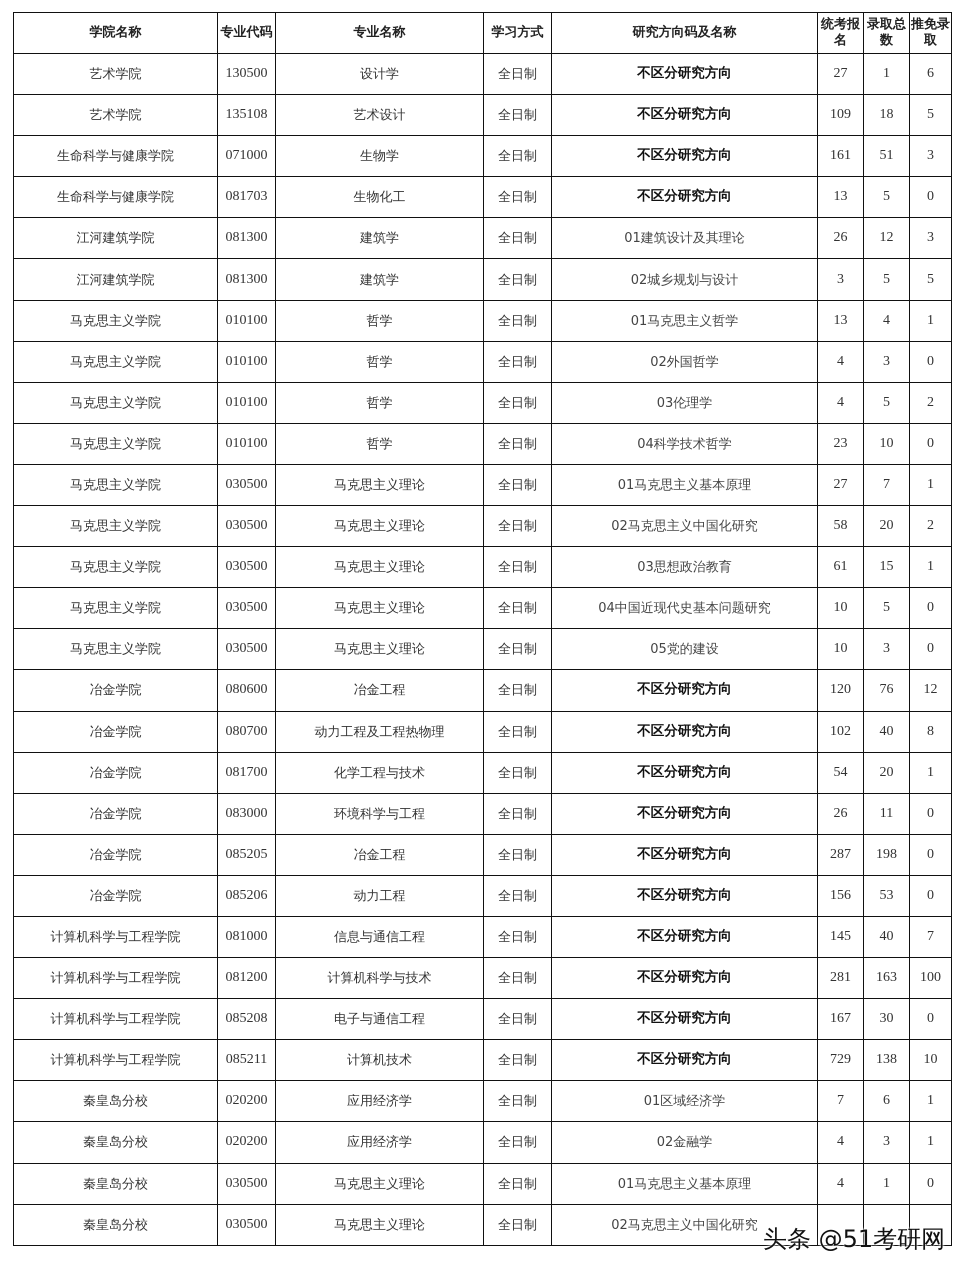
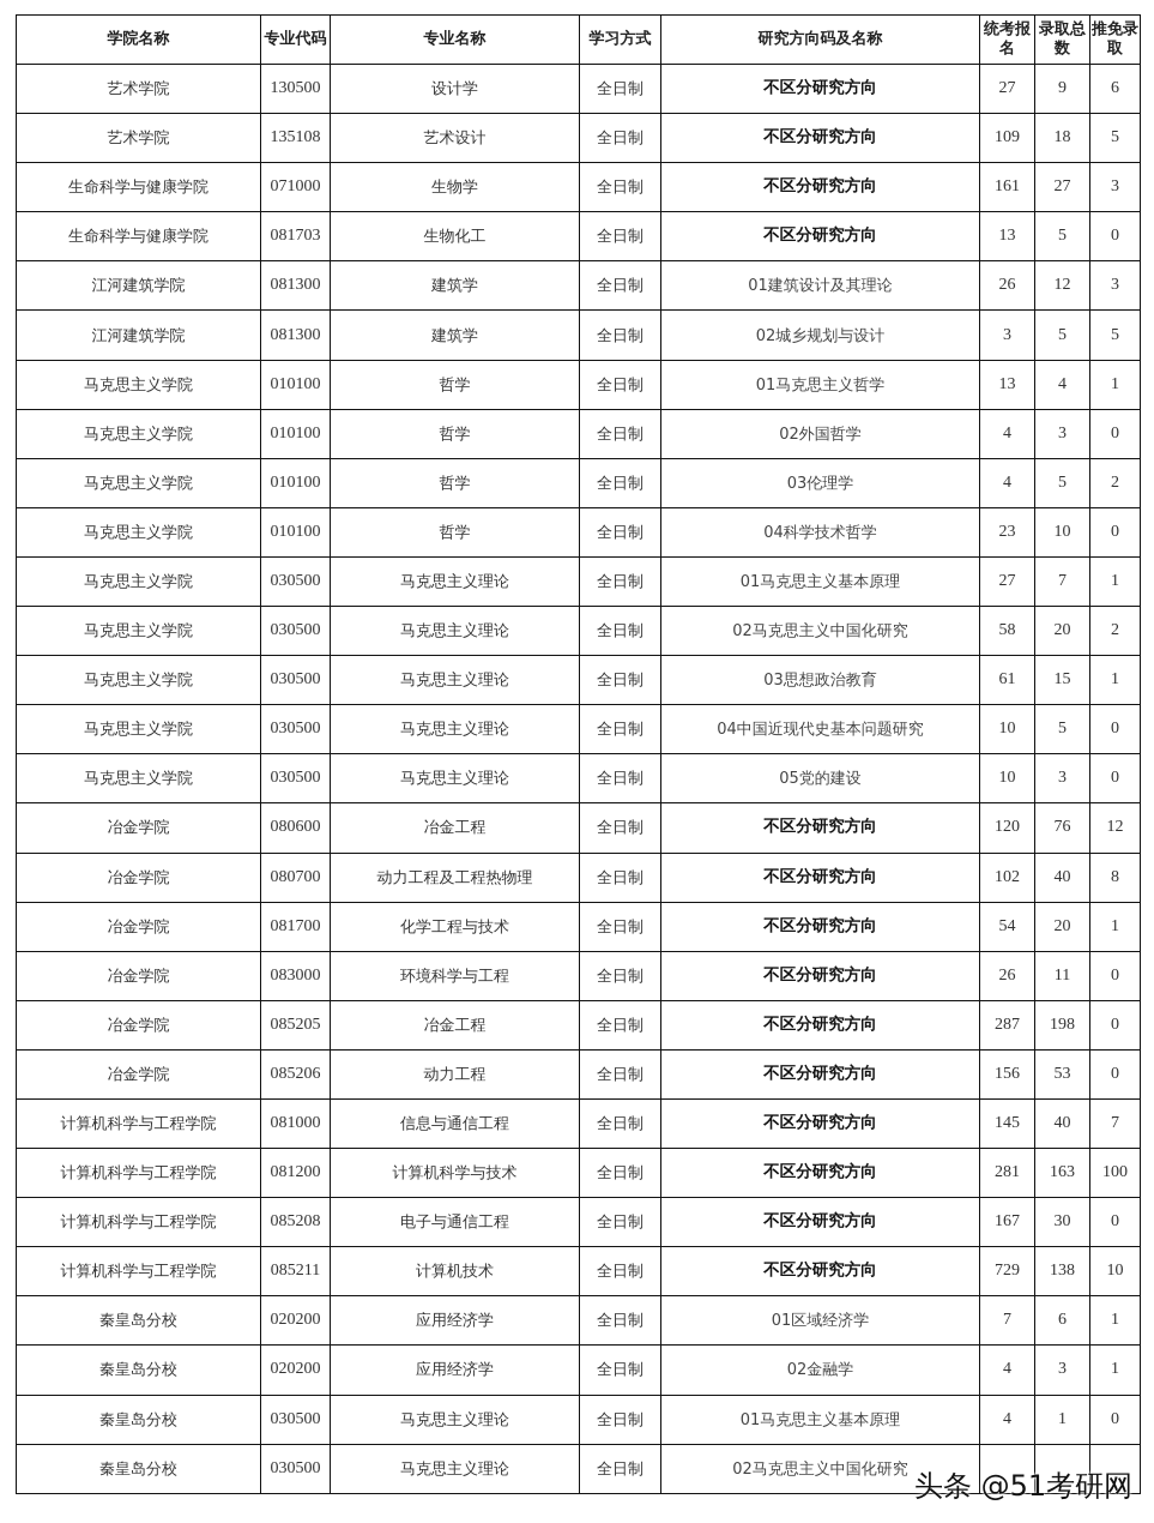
  学院名称	专业代码	专业名称	学习方式	研究方向码及名称	统考报名	录取总数	推免录取
- 艺术学院	130500	设计学	全日制	不区分研究方向	27	1	6
+ 艺术学院	130500	设计学	全日制	不区分研究方向	27	9	6
  艺术学院	135108	艺术设计	全日制	不区分研究方向	109	18	5
- 生命科学与健康学院	071000	生物学	全日制	不区分研究方向	161	51	3
+ 生命科学与健康学院	071000	生物学	全日制	不区分研究方向	161	27	3
  生命科学与健康学院	081703	生物化工	全日制	不区分研究方向	13	5	0
  江河建筑学院	081300	建筑学	全日制	01建筑设计及其理论	26	12	3
  江河建筑学院	081300	建筑学	全日制	02城乡规划与设计	3	5	5
  马克思主义学院	010100	哲学	全日制	01马克思主义哲学	13	4	1
  马克思主义学院	010100	哲学	全日制	02外国哲学	4	3	0
  马克思主义学院	010100	哲学	全日制	03伦理学	4	5	2
  马克思主义学院	010100	哲学	全日制	04科学技术哲学	23	10	0
  马克思主义学院	030500	马克思主义理论	全日制	01马克思主义基本原理	27	7	1
  马克思主义学院	030500	马克思主义理论	全日制	02马克思主义中国化研究	58	20	2
  马克思主义学院	030500	马克思主义理论	全日制	03思想政治教育	61	15	1
  马克思主义学院	030500	马克思主义理论	全日制	04中国近现代史基本问题研究	10	5	0
  马克思主义学院	030500	马克思主义理论	全日制	05党的建设	10	3	0
  冶金学院	080600	冶金工程	全日制	不区分研究方向	120	76	12
  冶金学院	080700	动力工程及工程热物理	全日制	不区分研究方向	102	40	8
  冶金学院	081700	化学工程与技术	全日制	不区分研究方向	54	20	1
  冶金学院	083000	环境科学与工程	全日制	不区分研究方向	26	11	0
  冶金学院	085205	冶金工程	全日制	不区分研究方向	287	198	0
  冶金学院	085206	动力工程	全日制	不区分研究方向	156	53	0
  计算机科学与工程学院	081000	信息与通信工程	全日制	不区分研究方向	145	40	7
  计算机科学与工程学院	081200	计算机科学与技术	全日制	不区分研究方向	281	163	100
  计算机科学与工程学院	085208	电子与通信工程	全日制	不区分研究方向	167	30	0
  计算机科学与工程学院	085211	计算机技术	全日制	不区分研究方向	729	138	10
  秦皇岛分校	020200	应用经济学	全日制	01区域经济学	7	6	1
  秦皇岛分校	020200	应用经济学	全日制	02金融学	4	3	1
  秦皇岛分校	030500	马克思主义理论	全日制	01马克思主义基本原理	4	1	0
  秦皇岛分校	030500	马克思主义理论	全日制	02马克思主义中国化研究
  头条 @51考研网
